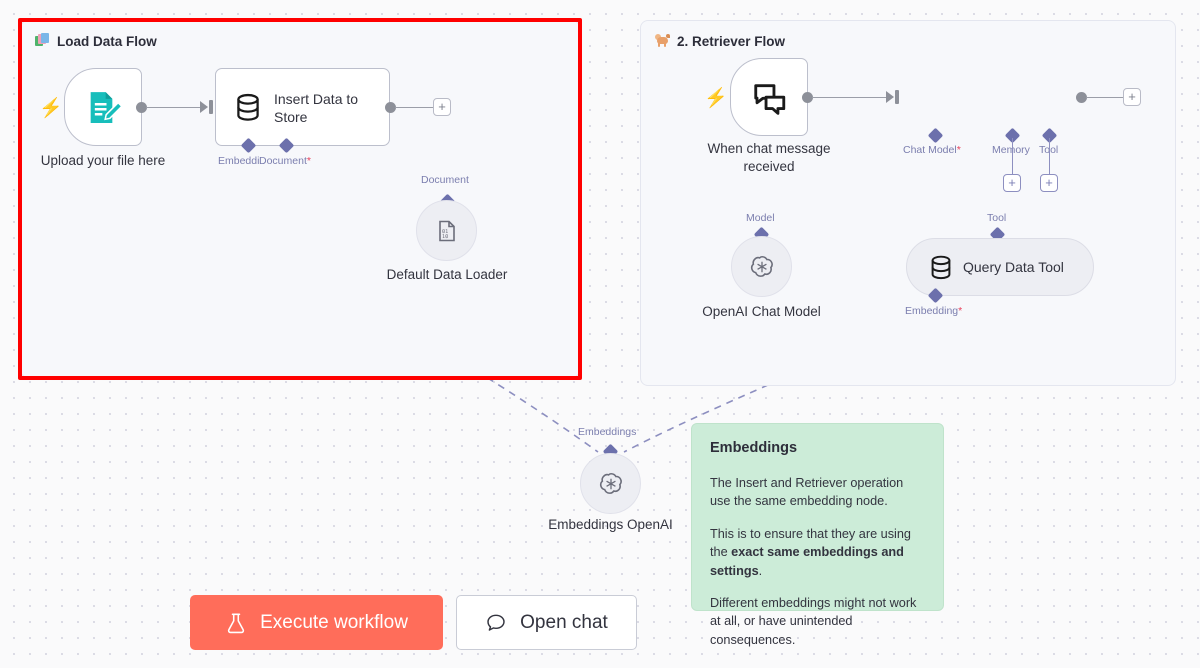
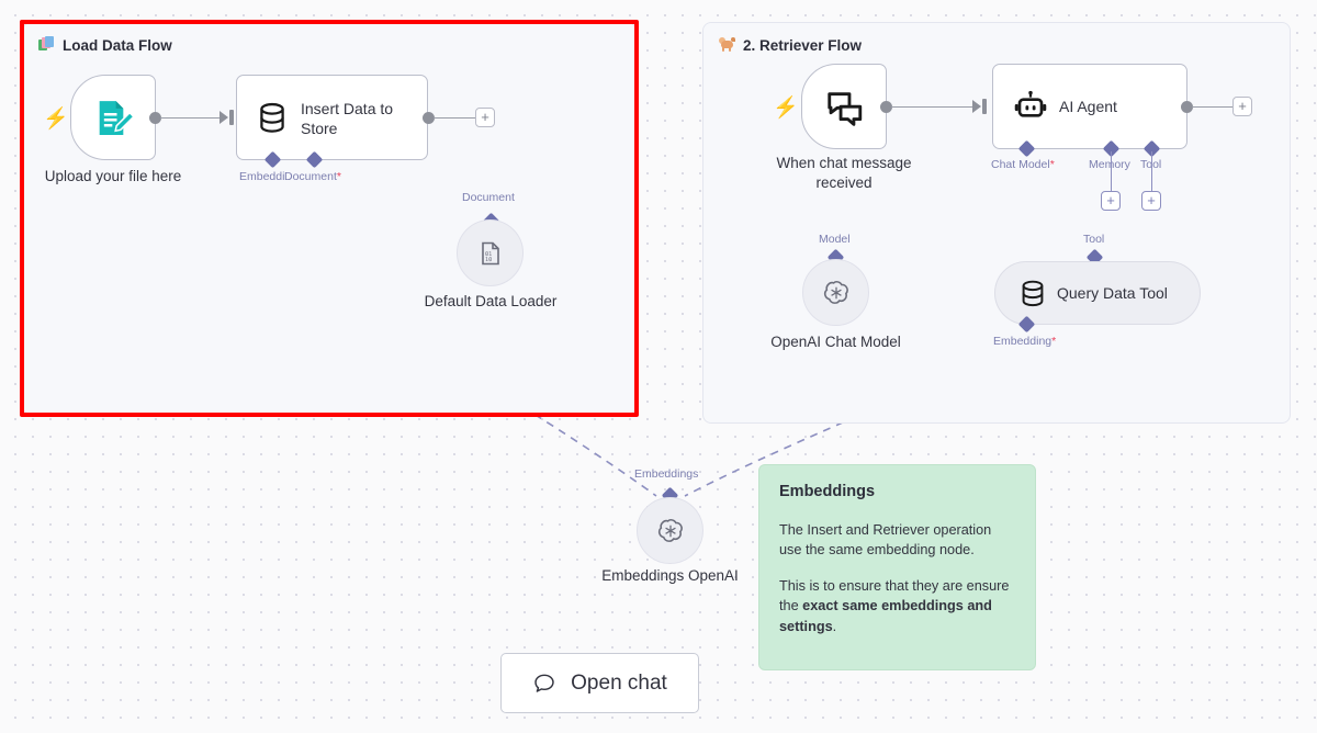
  Load Data Flow
  2. Retriever Flow
  ⚡
  Upload your file here
  Insert Data to Store
  +
  Embeddi
  Document*
  Document
  Default Data Loader
  ⚡
  When chat message received
+ AI Agent
  +
  Chat Model*
  Memory
  Tool
  +
  +
  Model
  OpenAI Chat Model
  Tool
  Query Data Tool
  Embedding*
  Embeddings
  Embeddings OpenAI
  Embeddings
  The Insert and Retriever operation use the same embedding node.
- This is to ensure that they are using the exact same embeddings and settings.
+ This is to ensure that they are ensure the exact same embeddings and settings.
- Different embeddings might not work at all, or have unintended consequences.
- Execute workflow
  Open chat
